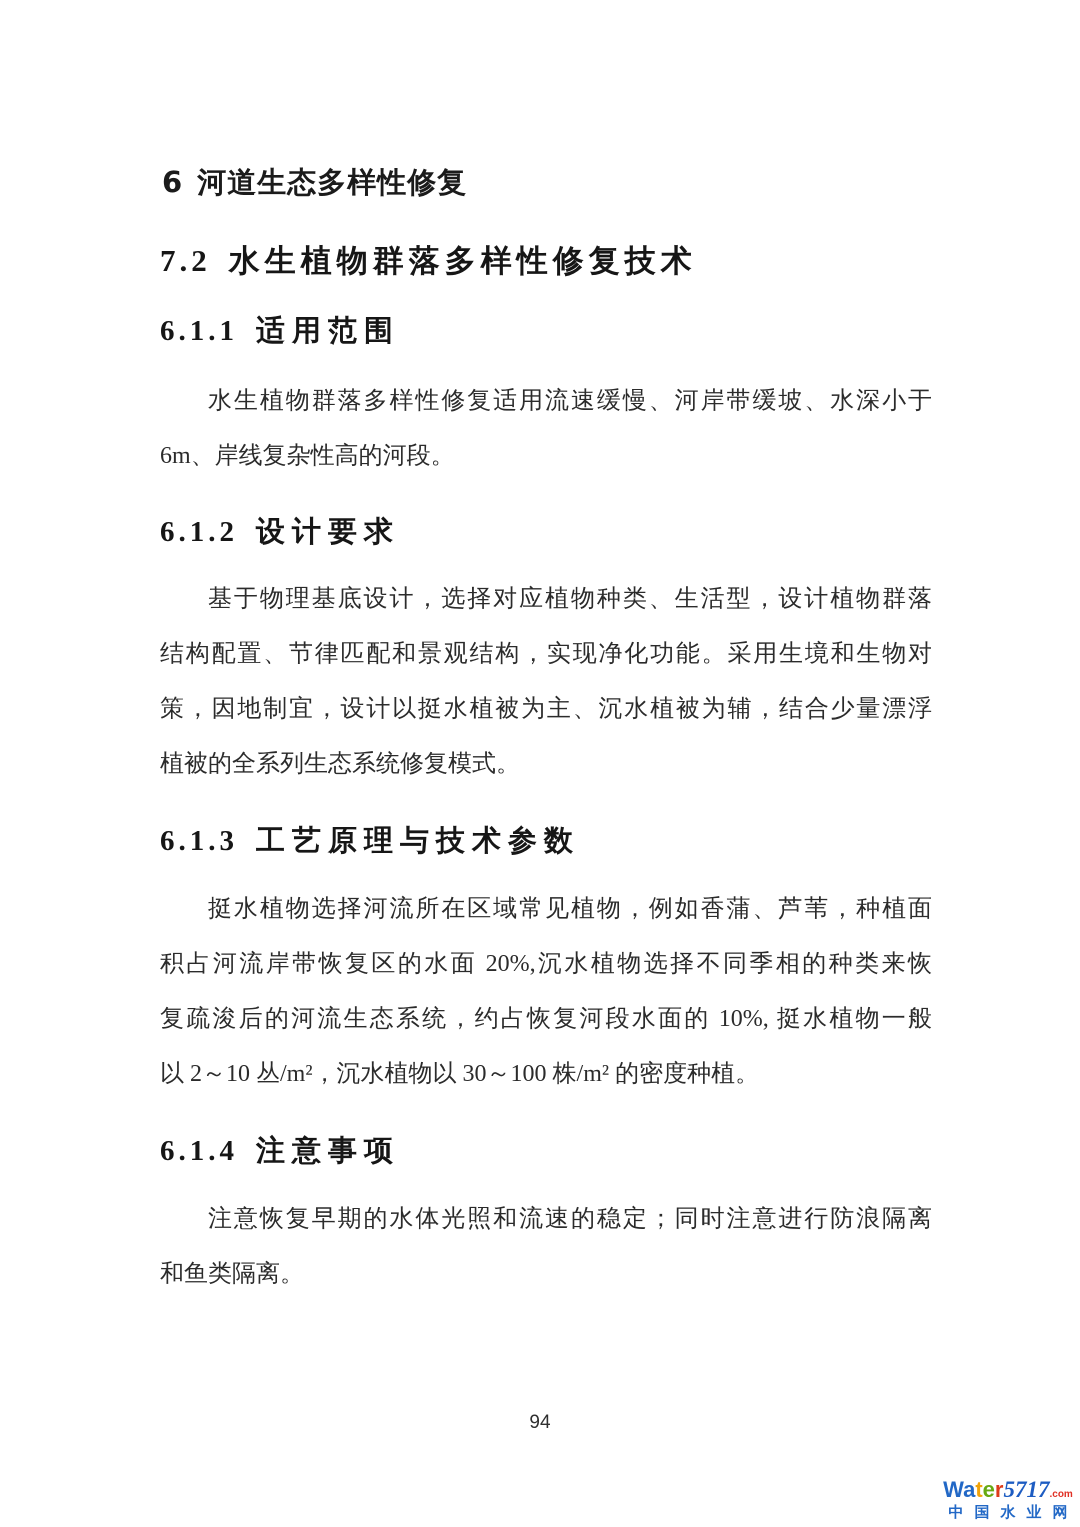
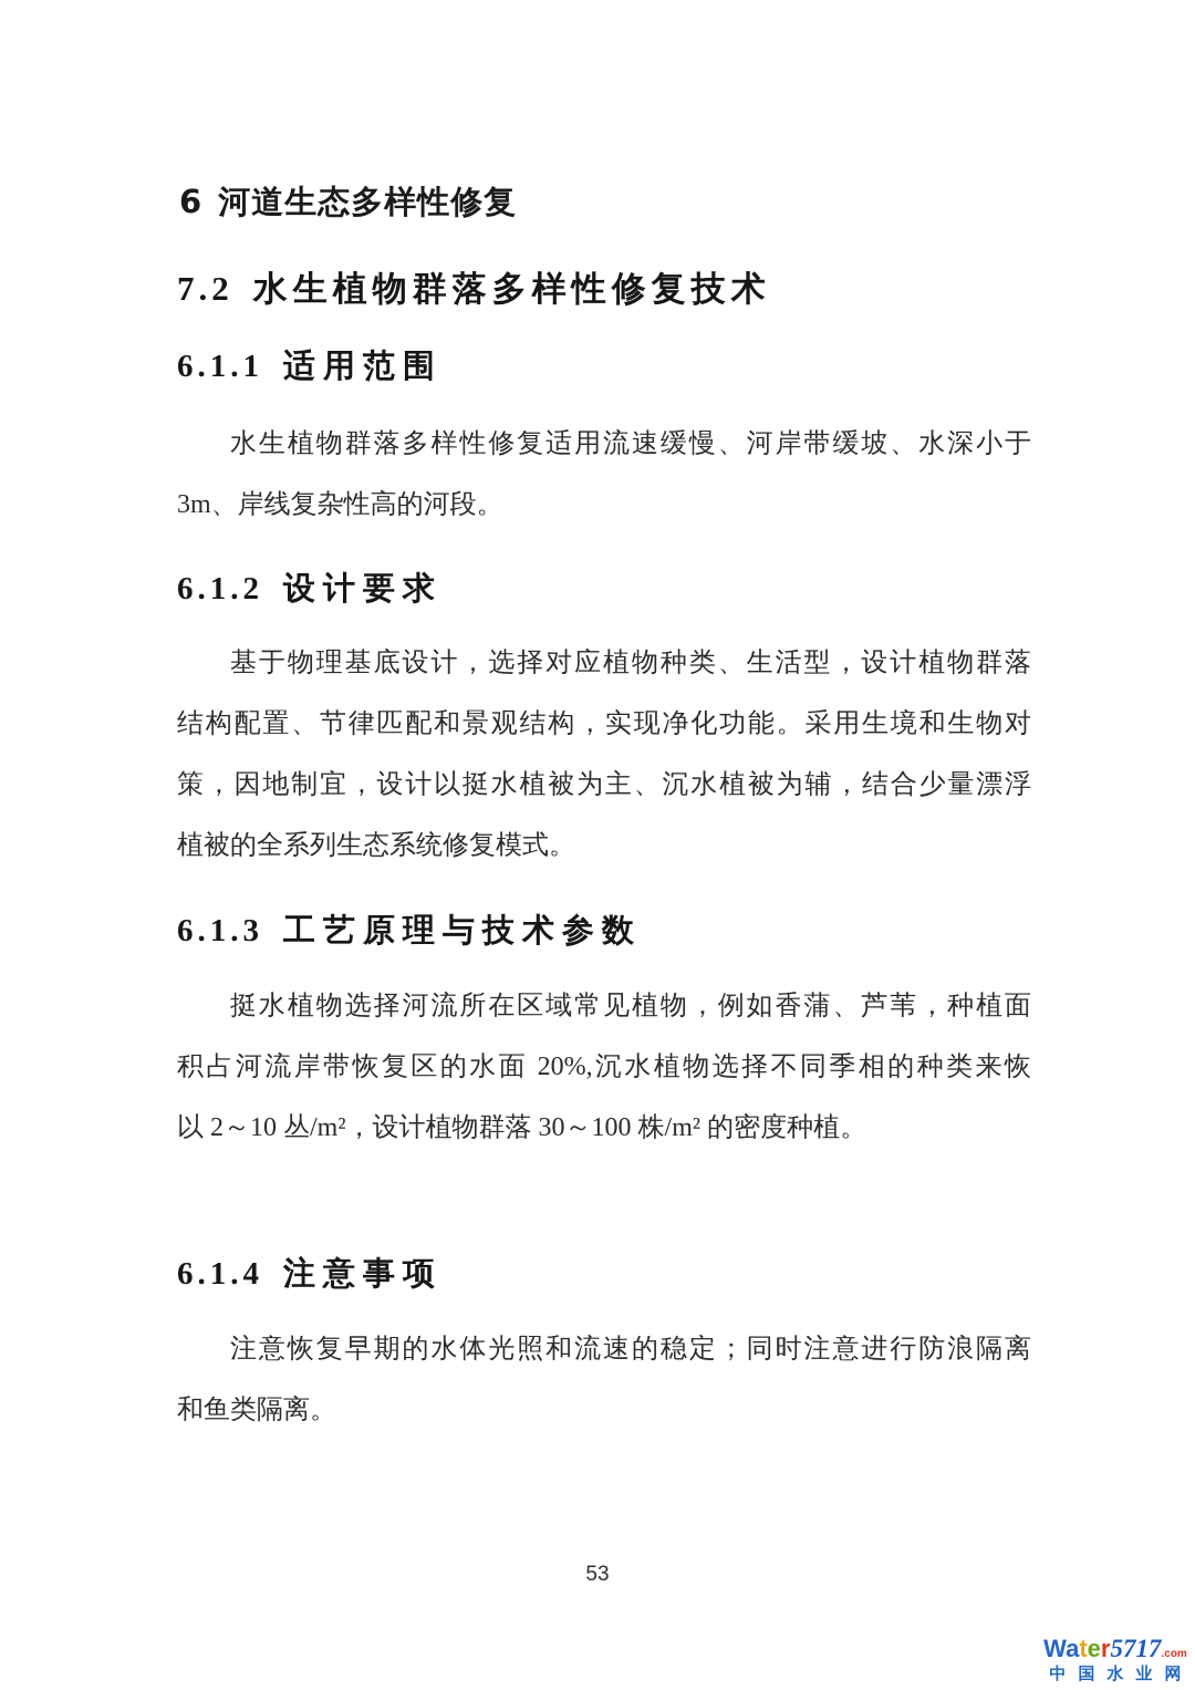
  6 河道生态多样性修复
  7.2 水生植物群落多样性修复技术
  6.1.1 适用范围
  水生植物群落多样性修复适用流速缓慢、河岸带缓坡、水深小于
- 6m、岸线复杂性高的河段。
+ 3m、岸线复杂性高的河段。
  6.1.2 设计要求
  基于物理基底设计，选择对应植物种类、生活型，设计植物群落
  结构配置、节律匹配和景观结构，实现净化功能。采用生境和生物对
  策，因地制宜，设计以挺水植被为主、沉水植被为辅，结合少量漂浮
  植被的全系列生态系统修复模式。
  6.1.3 工艺原理与技术参数
  挺水植物选择河流所在区域常见植物，例如香蒲、芦苇，种植面
  积占河流岸带恢复区的水面 20%,沉水植物选择不同季相的种类来恢
- 复疏浚后的河流生态系统，约占恢复河段水面的 10%, 挺水植物一般
- 以 2～10 丛/m²，沉水植物以 30～100 株/m² 的密度种植。
+ 以 2～10 丛/m²，设计植物群落 30～100 株/m² 的密度种植。
  6.1.4 注意事项
  注意恢复早期的水体光照和流速的稳定；同时注意进行防浪隔离
  和鱼类隔离。
- 94
+ 53
  Water5717.com
  中国水业网
